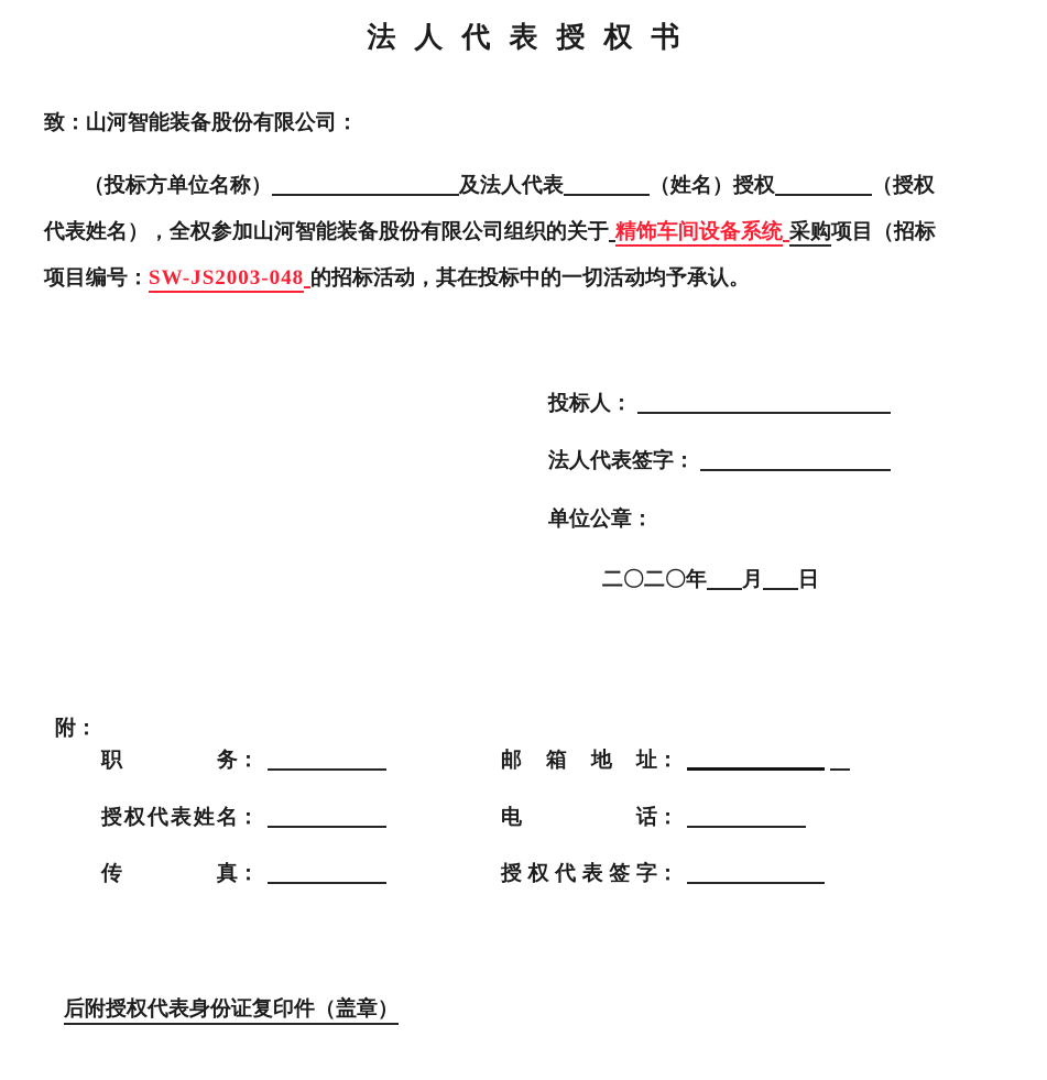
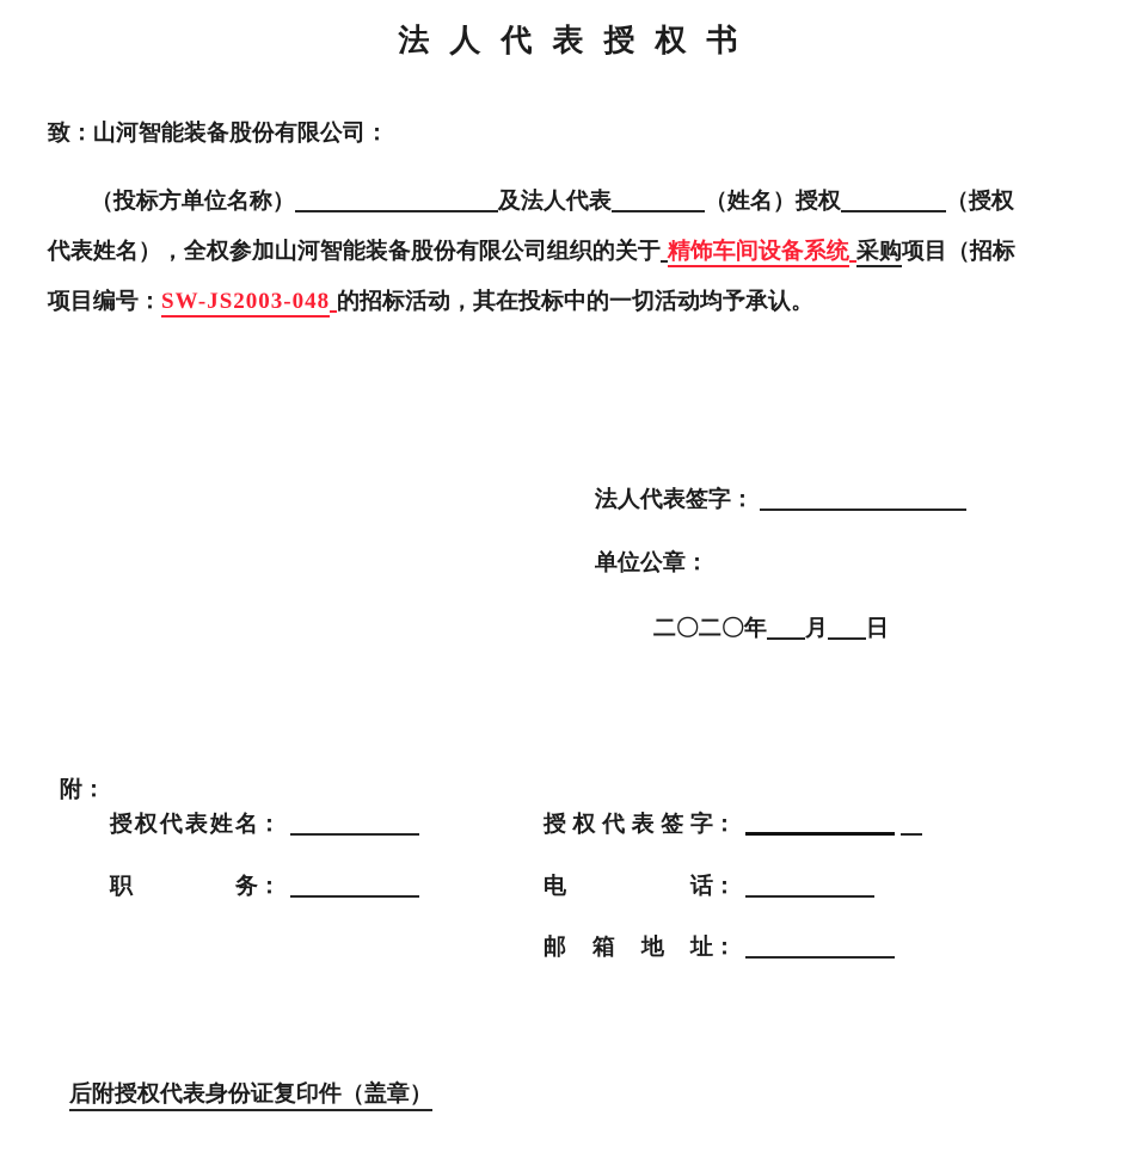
  法人代表授权书
  致：山河智能装备股份有限公司：
  （投标方单位名称） 及法人代表 （姓名）授权 （授权
  代表姓名），全权参加山河智能装备股份有限公司组织的关于 精饰车间设备系统 采购项目（招标
  项目编号：SW-JS2003-048 的招标活动，其在投标中的一切活动均予承认。
- 投标人：
  法人代表签字：
  单位公章：
  二〇二〇年 月 日
  附：
- 职务：
+ 授权代表姓名：
- 邮箱地址：
+ 授权代表签字：
- 授权代表姓名：
+ 职务：
  电话：
- 传真：
- 授权代表签字：
+ 邮箱地址：
  后附授权代表身份证复印件（盖章）
